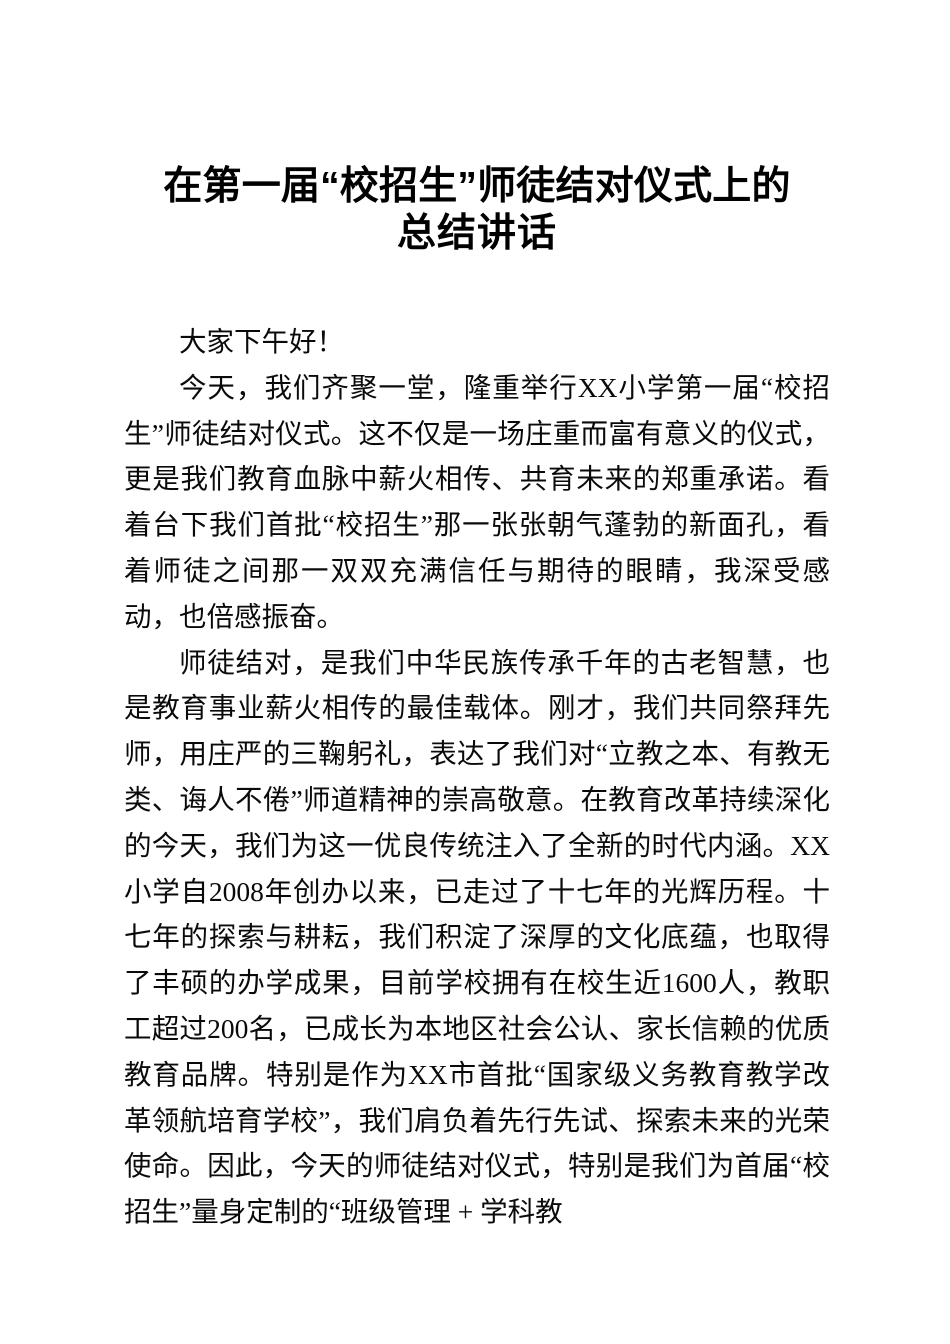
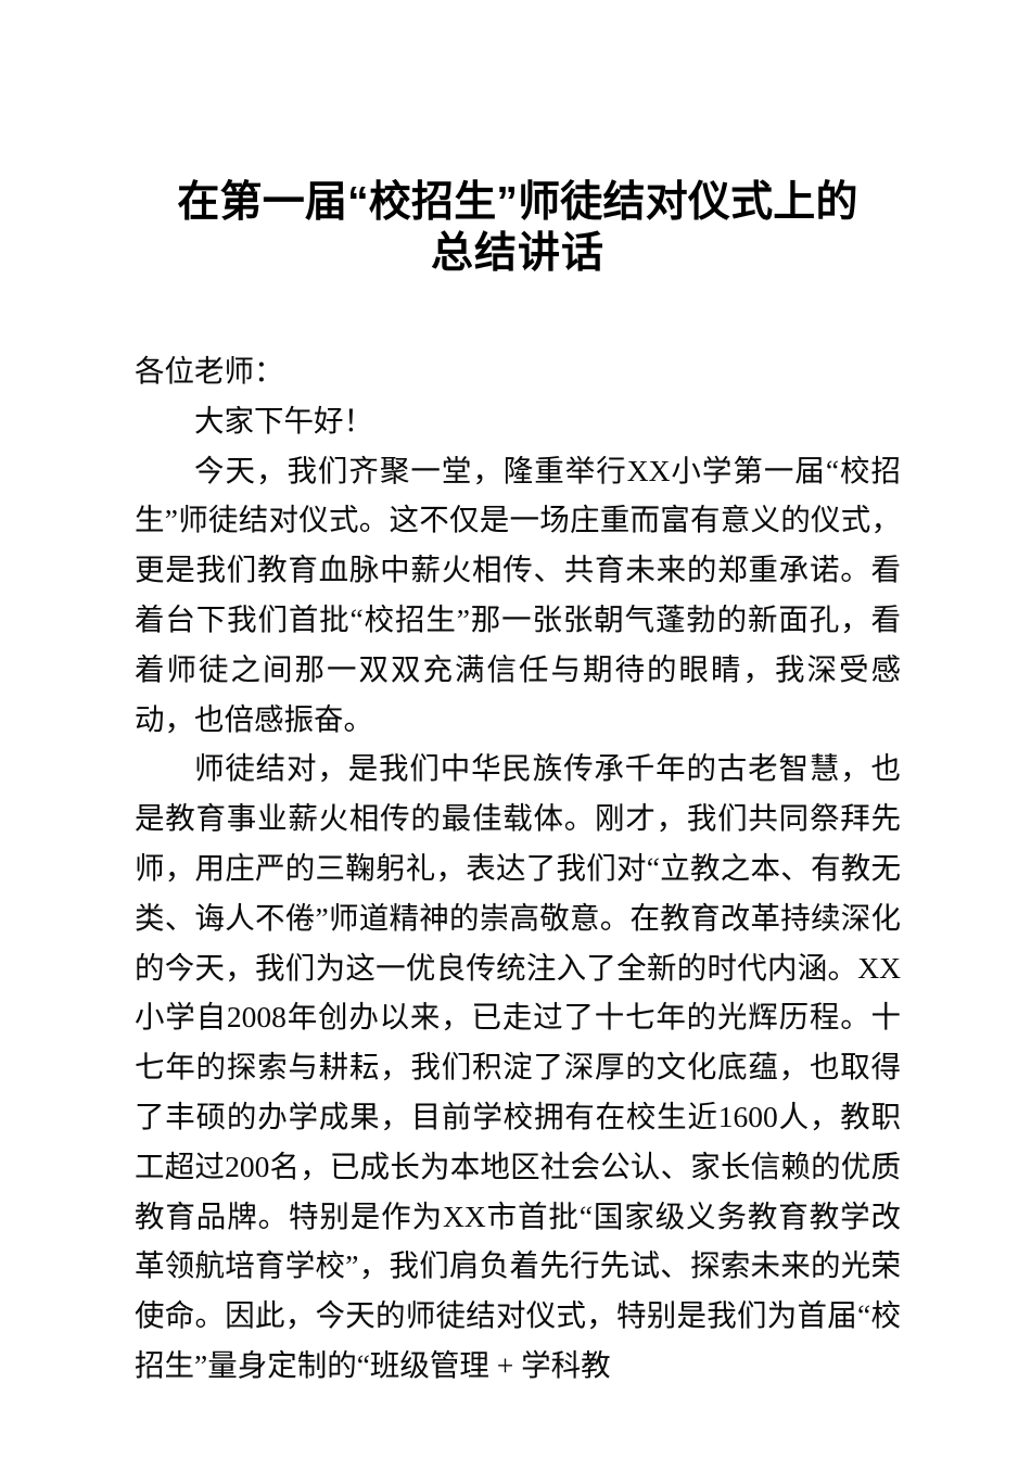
  在第一届“校招生”师徒结对仪式上的
  总结讲话
+ 各位老师：
  大家下午好！
  今天，我们齐聚一堂，隆重举行XX小学第一届“校招生”师徒结对仪式。这不仅是一场庄重而富有意义的仪式，更是我们教育血脉中薪火相传、共育未来的郑重承诺。看着台下我们首批“校招生”那一张张朝气蓬勃的新面孔，看着师徒之间那一双双充满信任与期待的眼睛，我深受感动，也倍感振奋。
  师徒结对，是我们中华民族传承千年的古老智慧，也是教育事业薪火相传的最佳载体。刚才，我们共同祭拜先师，用庄严的三鞠躬礼，表达了我们对“立教之本、有教无类、诲人不倦”师道精神的崇高敬意。在教育改革持续深化的今天，我们为这一优良传统注入了全新的时代内涵。XX小学自2008年创办以来，已走过了十七年的光辉历程。十七年的探索与耕耘，我们积淀了深厚的文化底蕴，也取得了丰硕的办学成果，目前学校拥有在校生近1600人，教职工超过200名，已成长为本地区社会公认、家长信赖的优质教育品牌。特别是作为XX市首批“国家级义务教育教学改革领航培育学校”，我们肩负着先行先试、探索未来的光荣使命。因此，今天的师徒结对仪式，特别是我们为首届“校招生”量身定制的“班级管理 + 学科教
